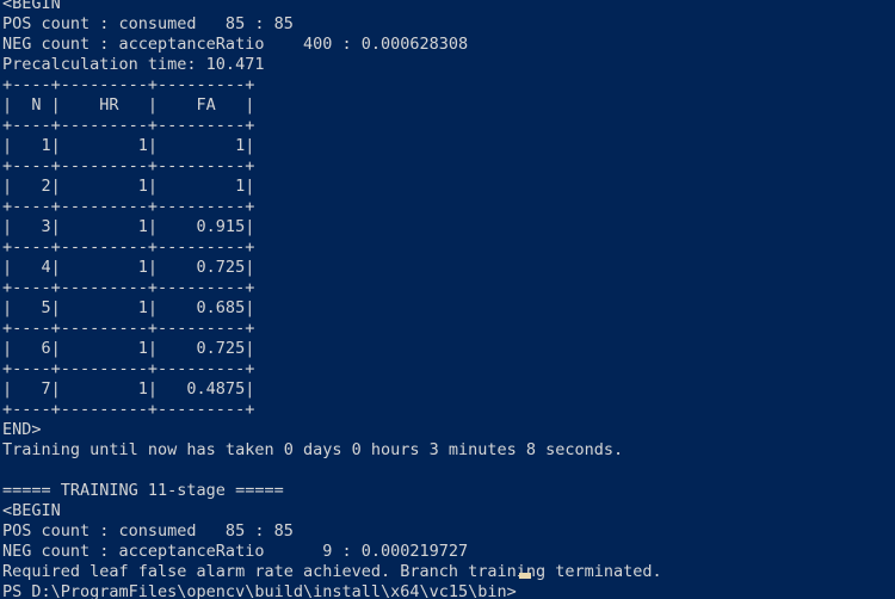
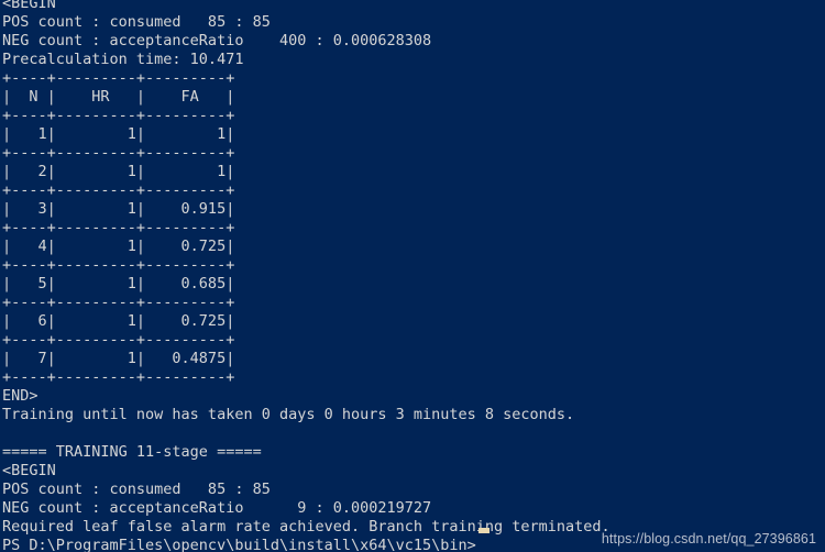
  <BEGIN
  POS count : consumed 85 : 85
  NEG count : acceptanceRatio 400 : 0.000628308
  Precalculation time: 10.471
  +----+---------+---------+
  | N | HR | FA |
  +----+---------+---------+
  | 1| 1| 1|
  +----+---------+---------+
  | 2| 1| 1|
  +----+---------+---------+
  | 3| 1| 0.915|
  +----+---------+---------+
  | 4| 1| 0.725|
  +----+---------+---------+
  | 5| 1| 0.685|
  +----+---------+---------+
  | 6| 1| 0.725|
  +----+---------+---------+
  | 7| 1| 0.4875|
  +----+---------+---------+
  END>
  Training until now has taken 0 days 0 hours 3 minutes 8 seconds.
  ===== TRAINING 11-stage =====
  <BEGIN
  POS count : consumed 85 : 85
  NEG count : acceptanceRatio 9 : 0.000219727
  Required leaf false alarm rate achieved. Branch training terminated.
  PS D:\ProgramFiles\opencv\build\install\x64\vc15\bin>
+ https://blog.csdn.net/qq_27396861
